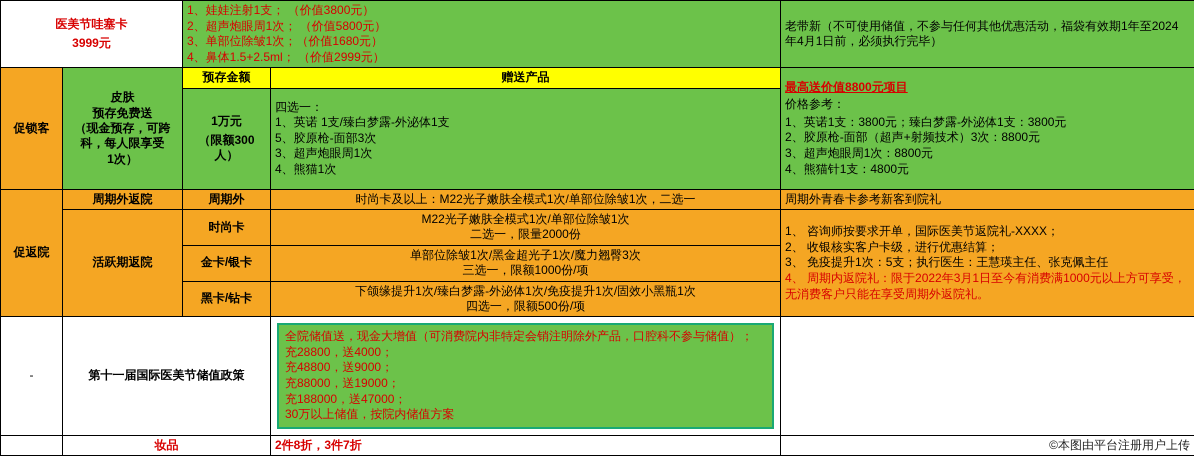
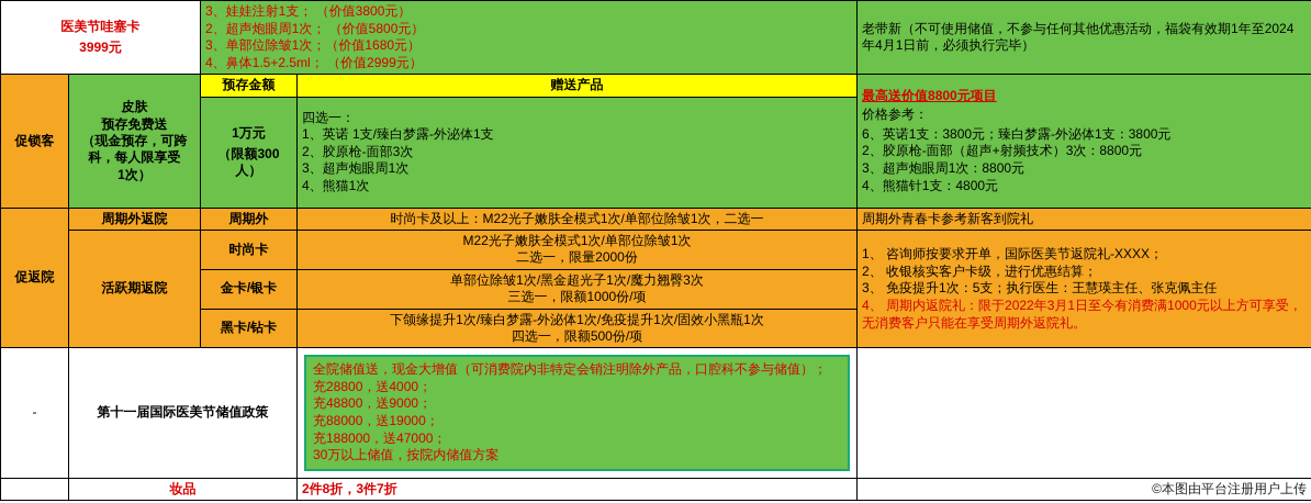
- 医美节哇塞卡 3999元	1、娃娃注射1支； （价值3800元） 2、超声炮眼周1次； （价值5800元） 3、单部位除皱1次；（价值1680元） 4、鼻体1.5+2.5ml； （价值2999元）	老带新（不可使用储值，不参与任何其他优惠活动，福袋有效期1年至2024年4月1日前，必须执行完毕）
+ 医美节哇塞卡 3999元	3、娃娃注射1支； （价值3800元） 2、超声炮眼周1次； （价值5800元） 3、单部位除皱1次；（价值1680元） 4、鼻体1.5+2.5ml； （价值2999元）	老带新（不可使用储值，不参与任何其他优惠活动，福袋有效期1年至2024年4月1日前，必须执行完毕）
- 促锁客	皮肤 预存免费送 （现金预存，可跨 科，每人限享受 1次）	预存金额	赠送产品	最高送价值8800元项目 价格参考： 1、英诺1支：3800元；臻白梦露-外泌体1支：3800元 2、胶原枪-面部（超声+射频技术）3次：8800元 3、超声炮眼周1次：8800元 4、熊猫针1支：4800元
+ 促锁客	皮肤 预存免费送 （现金预存，可跨 科，每人限享受 1次）	预存金额	赠送产品	最高送价值8800元项目 价格参考： 6、英诺1支：3800元；臻白梦露-外泌体1支：3800元 2、胶原枪-面部（超声+射频技术）3次：8800元 3、超声炮眼周1次：8800元 4、熊猫针1支：4800元
- 1万元 （限额300人）	四选一： 1、英诺 1支/臻白梦露-外泌体1支 5、胶原枪-面部3次 3、超声炮眼周1次 4、熊猫1次
+ 1万元 （限额300人）	四选一： 1、英诺 1支/臻白梦露-外泌体1支 2、胶原枪-面部3次 3、超声炮眼周1次 4、熊猫1次
  促返院	周期外返院	周期外	时尚卡及以上：M22光子嫩肤全模式1次/单部位除皱1次，二选一	周期外青春卡参考新客到院礼
  活跃期返院	时尚卡	M22光子嫩肤全模式1次/单部位除皱1次 二选一，限量2000份	1、 咨询师按要求开单，国际医美节返院礼-XXXX； 2、 收银核实客户卡级，进行优惠结算； 3、 免疫提升1次：5支；执行医生：王慧瑛主任、张克佩主任 4、 周期内返院礼：限于2022年3月1日至今有消费满1000元以上方可享受，无消费客户只能在享受周期外返院礼。
  金卡/银卡	单部位除皱1次/黑金超光子1次/魔力翘臀3次 三选一，限额1000份/项
  黑卡/钻卡	下颌缘提升1次/臻白梦露-外泌体1次/免疫提升1次/固效小黑瓶1次 四选一，限额500份/项
  -	第十一届国际医美节储值政策	全院储值送，现金大增值（可消费院内非特定会销注明除外产品，口腔科不参与储值）； 充28800，送4000； 充48800，送9000； 充88000，送19000； 充188000，送47000； 30万以上储值，按院内储值方案
  	妆品	2件8折，3件7折	©本图由平台注册用户上传
